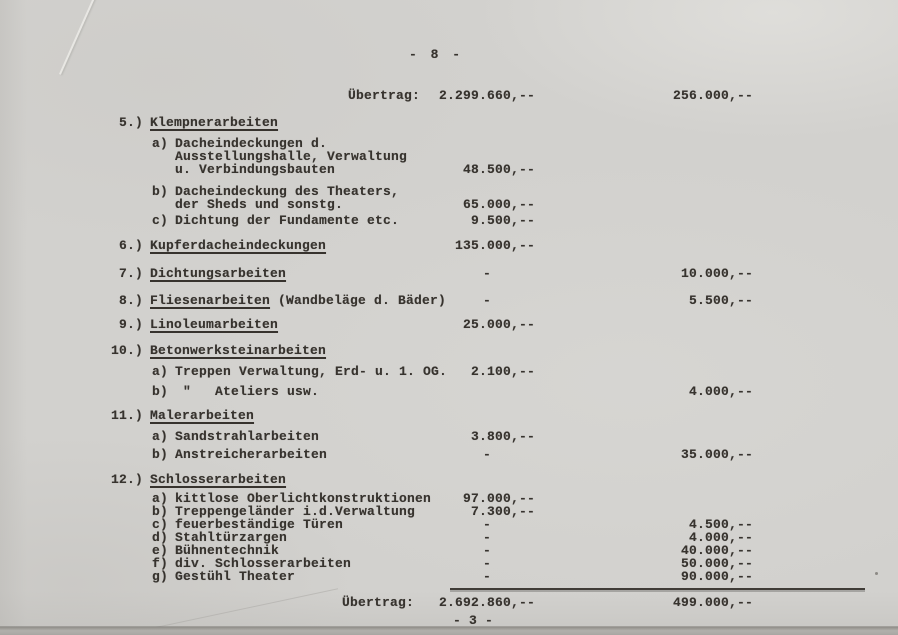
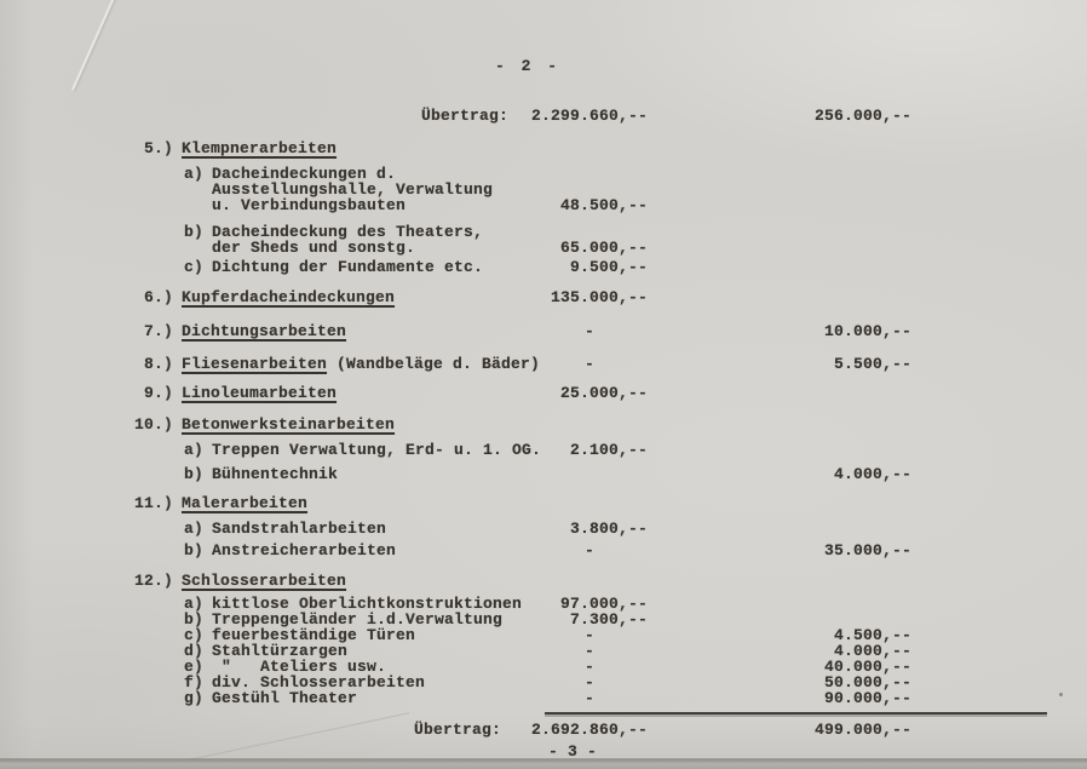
- - 8 -
+ - 2 -
  Übertrag:
  2.299.660,--
  256.000,--
  5.)
  Klempnerarbeiten
  a)
  Dacheindeckungen d.
  Ausstellungshalle, Verwaltung
  u. Verbindungsbauten
  48.500,--
  b)
  Dacheindeckung des Theaters,
  der Sheds und sonstg.
  65.000,--
  c)
  Dichtung der Fundamente etc.
  9.500,--
  6.)
  Kupferdacheindeckungen
  135.000,--
  7.)
  Dichtungsarbeiten
  -
  10.000,--
  8.)
  Fliesenarbeiten (Wandbeläge d. Bäder)
  -
  5.500,--
  9.)
  Linoleumarbeiten
  25.000,--
  10.)
  Betonwerksteinarbeiten
  a)
  Treppen Verwaltung, Erd- u. 1. OG.
  2.100,--
  b)
- " Ateliers usw.
+ Bühnentechnik
  4.000,--
  11.)
  Malerarbeiten
  a)
  Sandstrahlarbeiten
  3.800,--
  b)
  Anstreicherarbeiten
  -
  35.000,--
  12.)
  Schlosserarbeiten
  a)
  kittlose Oberlichtkonstruktionen
  97.000,--
  b)
  Treppengeländer i.d.Verwaltung
  7.300,--
  c)
  feuerbeständige Türen
  -
  4.500,--
  d)
  Stahltürzargen
  -
  4.000,--
  e)
- Bühnentechnik
+ " Ateliers usw.
  -
  40.000,--
  f)
  div. Schlosserarbeiten
  -
  50.000,--
  g)
  Gestühl Theater
  -
  90.000,--
  Übertrag:
  2.692.860,--
  499.000,--
  - 3 -
